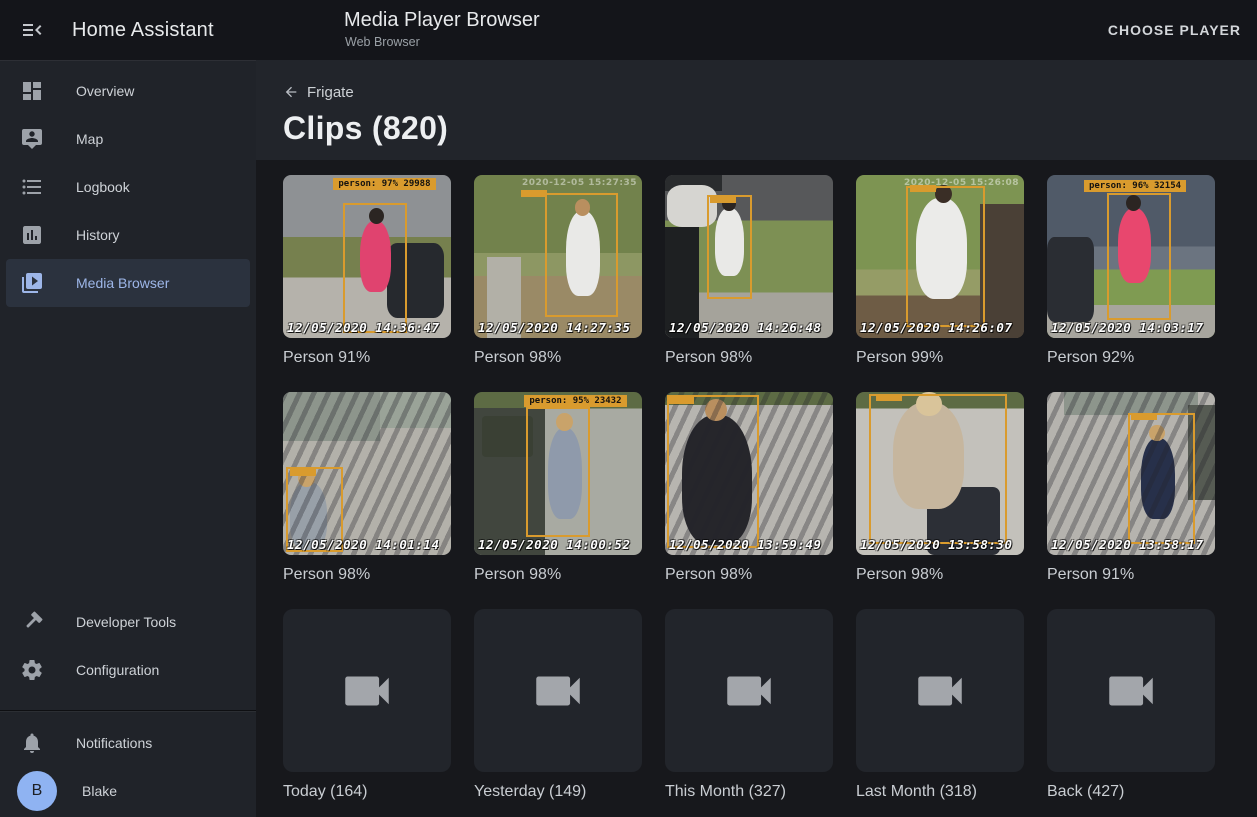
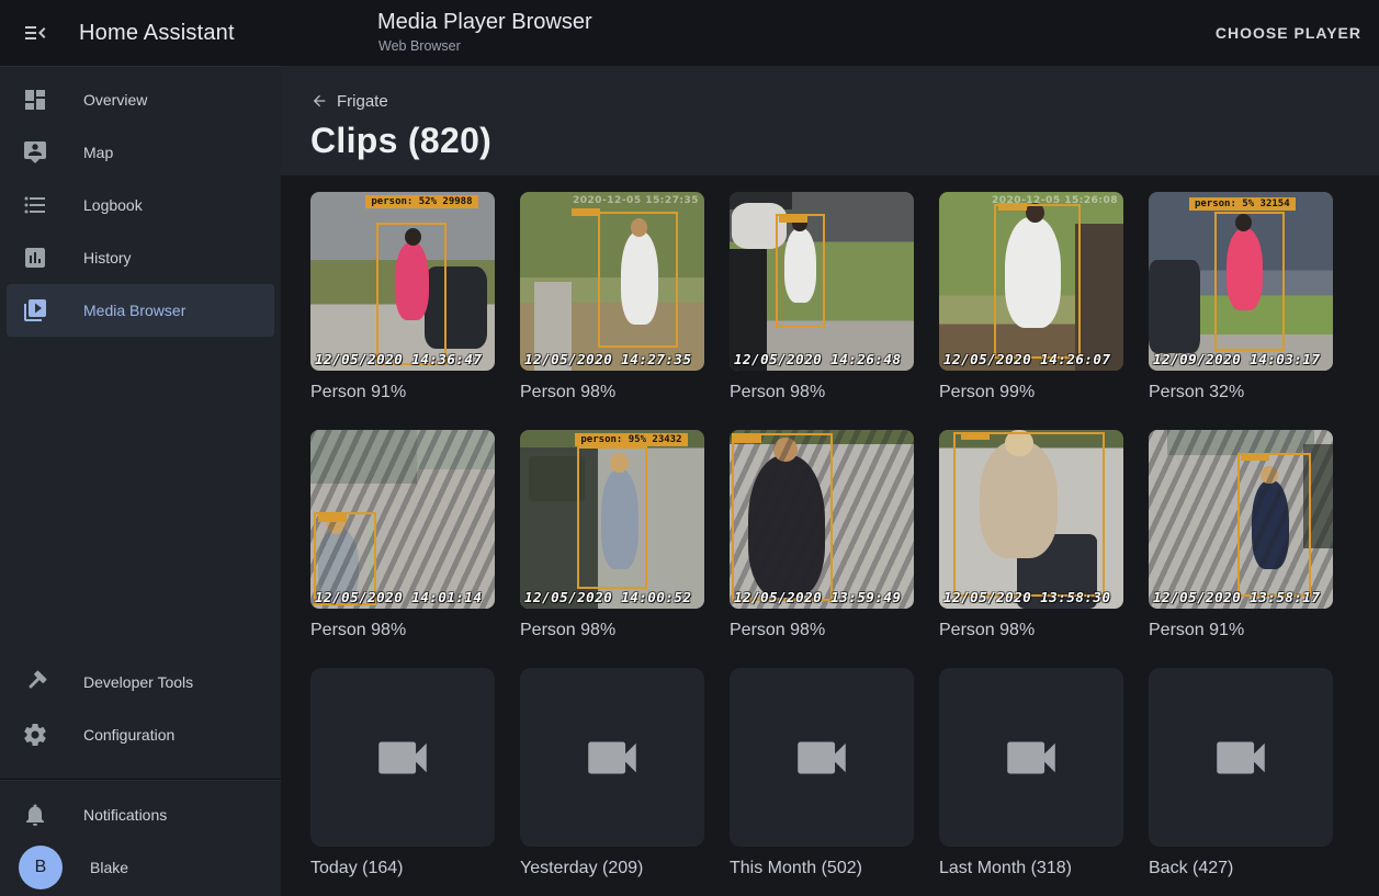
  Home Assistant
  Media Player Browser
  Web Browser
  CHOOSE PLAYER
  Overview
  Map
  Logbook
  History
  Media Browser
  Developer Tools
  Configuration
  Notifications
  B
  Blake
  Frigate
  Clips (820)
- person: 97% 29988
+ person: 52% 29988
  12/05/2020 14:36:47
  Person 91%
  2020-12-05 15:27:35
  12/05/2020 14:27:35
  Person 98%
  12/05/2020 14:26:48
  Person 98%
  2020-12-05 15:26:08
  12/05/2020 14:26:07
  Person 99%
- person: 96% 32154
+ person: 5% 32154
- 12/05/2020 14:03:17
+ 12/09/2020 14:03:17
- Person 92%
+ Person 32%
  12/05/2020 14:01:14
  Person 98%
  person: 95% 23432
  12/05/2020 14:00:52
  Person 98%
  12/05/2020 13:59:49
  Person 98%
  12/05/2020 13:58:30
  Person 98%
  12/05/2020 13:58:17
  Person 91%
  Today (164)
- Yesterday (149)
+ Yesterday (209)
- This Month (327)
+ This Month (502)
  Last Month (318)
  Back (427)
